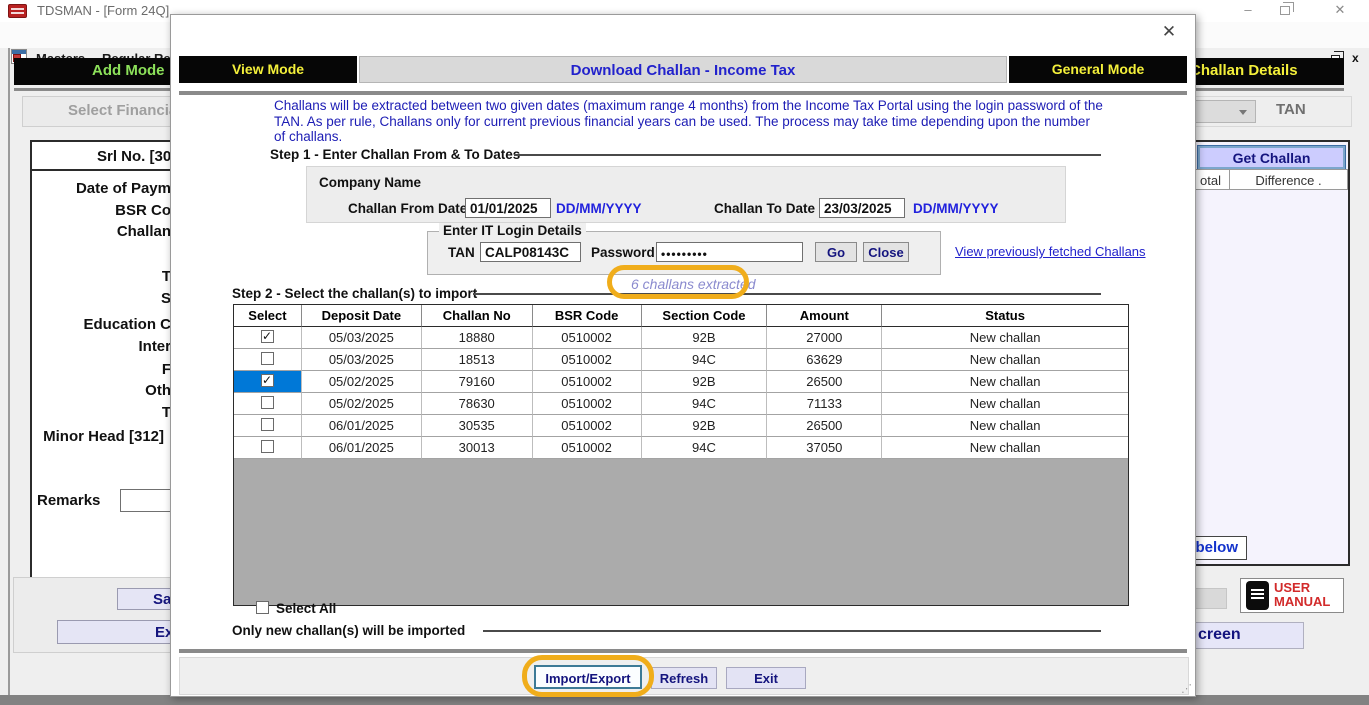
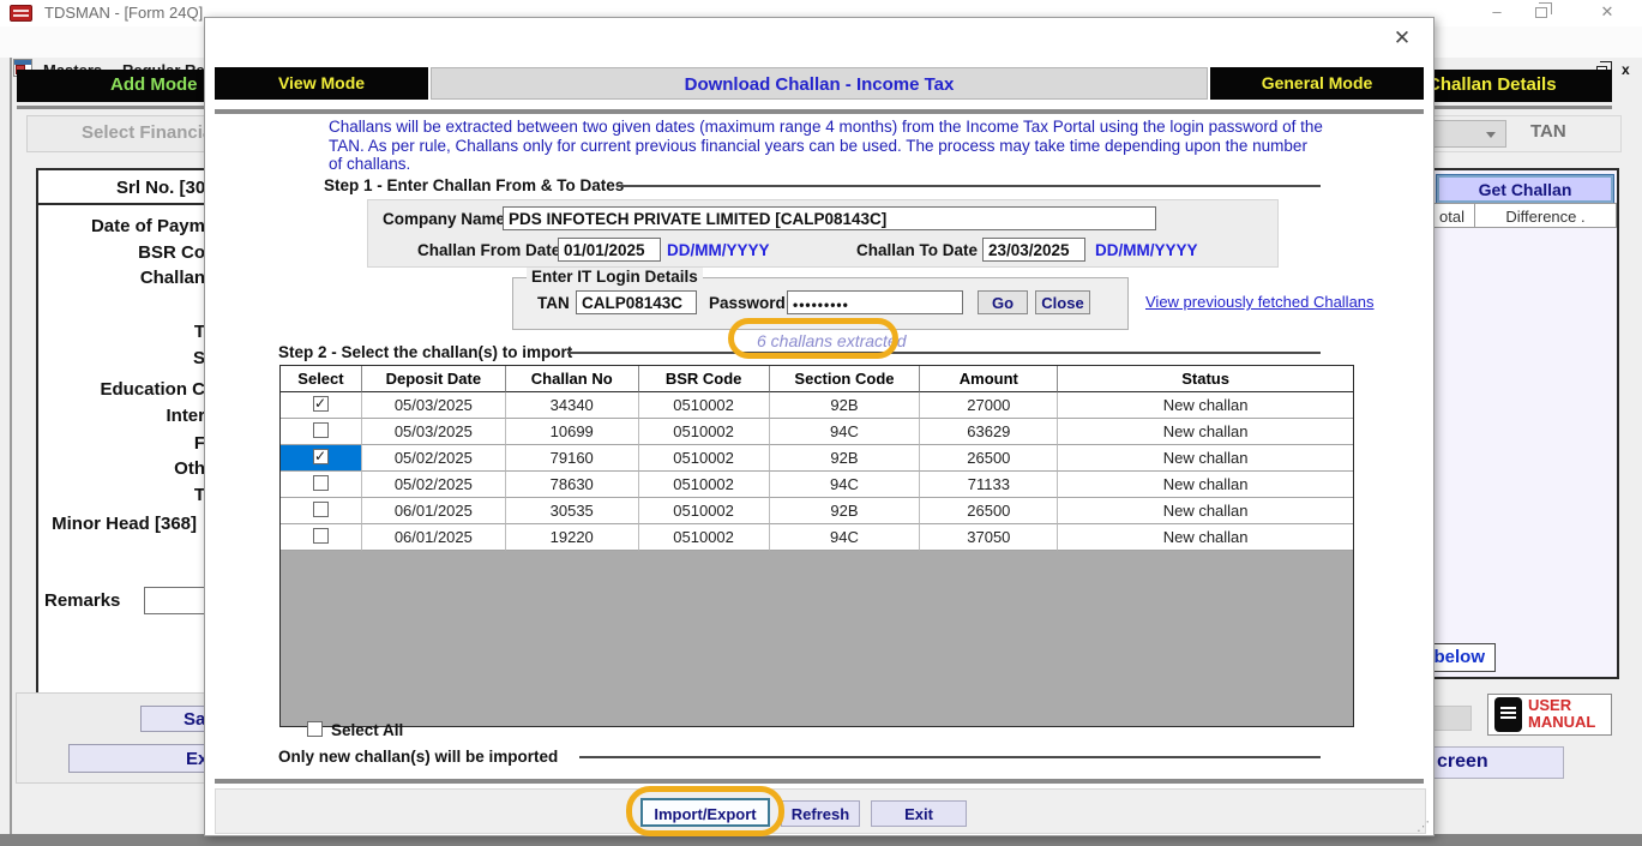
  TDSMAN - [Form 24Q]
  –
  ✕
  x
  Add Mode
  hallan Details
  Select Financi
  TAN
  Srl No. [30
  Date of Paym
  BSR Co
  Challan
  T
  S
  Education C
  Inter
  F
  Oth
  T
- Minor Head [312]
+ Minor Head [368]
  Remarks
  Sa
  Get Challan
  otal
  Difference .
  below
  USER
  MANUAL
  creen
  ✕
  View Mode
  Download Challan - Income Tax
  General Mode
  Challans will be extracted between two given dates (maximum range 4 months) from the Income Tax Portal using the login password of the
  TAN. As per rule, Challans only for current previous financial years can be used. The process may take time depending upon the number
  of challans.
  Step 1 - Enter Challan From & To Date
  Company Name
+ PDS INFOTECH PRIVATE LIMITED [CALP08143C]
  Challan From Date
  01/01/2025
  DD/MM/YYYY
  Challan To Date
  23/03/2025
  DD/MM/YYYY
  Enter IT Login Details
  TAN
  CALP08143C
  Password
  •••••••••
  Go
  Close
  View previously fetched Challans
  6 challans extracted
  Step 2 - Select the challan(s) to impor
  Select
  Deposit Date
  Challan No
  BSR Code
  Section Code
  Amount
  Status
  05/03/2025
- 18880
+ 34340
  0510002
  92B
  27000
  New challan
  05/03/2025
- 18513
+ 10699
  0510002
  94C
  63629
  New challan
  05/02/2025
  79160
  0510002
  92B
  26500
  New challan
  05/02/2025
  78630
  0510002
  94C
  71133
  New challan
  06/01/2025
  30535
  0510002
  92B
  26500
  New challan
  06/01/2025
- 30013
+ 19220
  0510002
  94C
  37050
  New challan
  Select All
  Only new challan(s) will be imported
  Import/Export
  Refresh
  Exit
  ⋰
